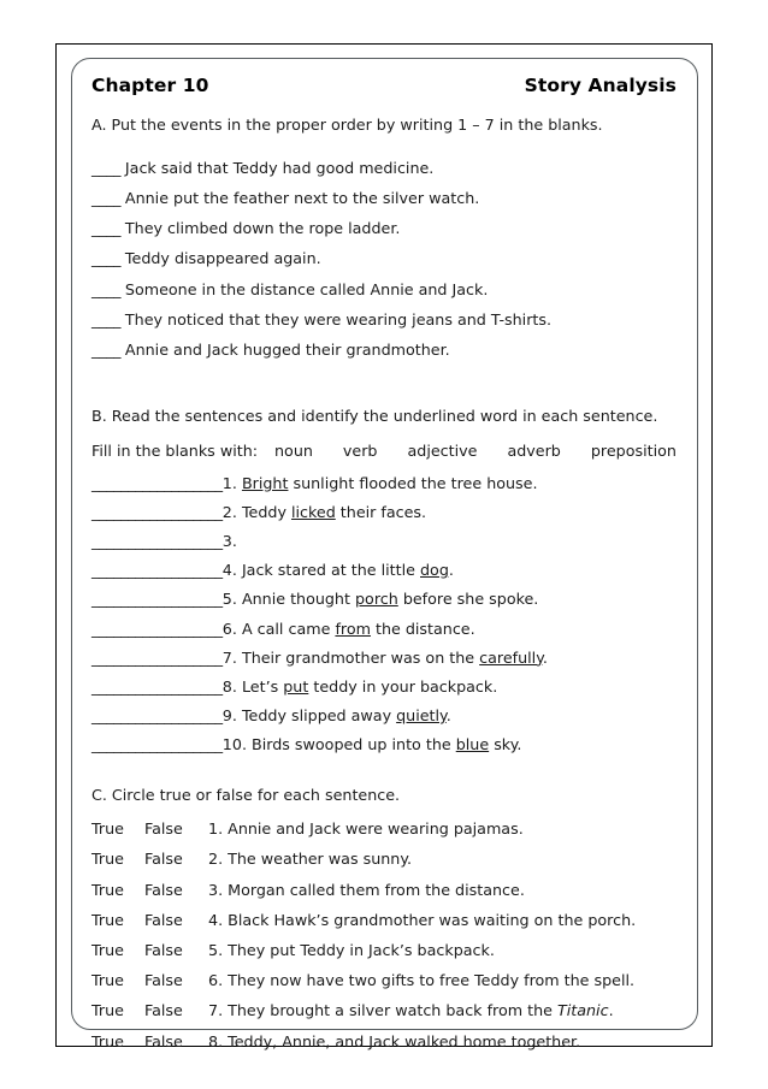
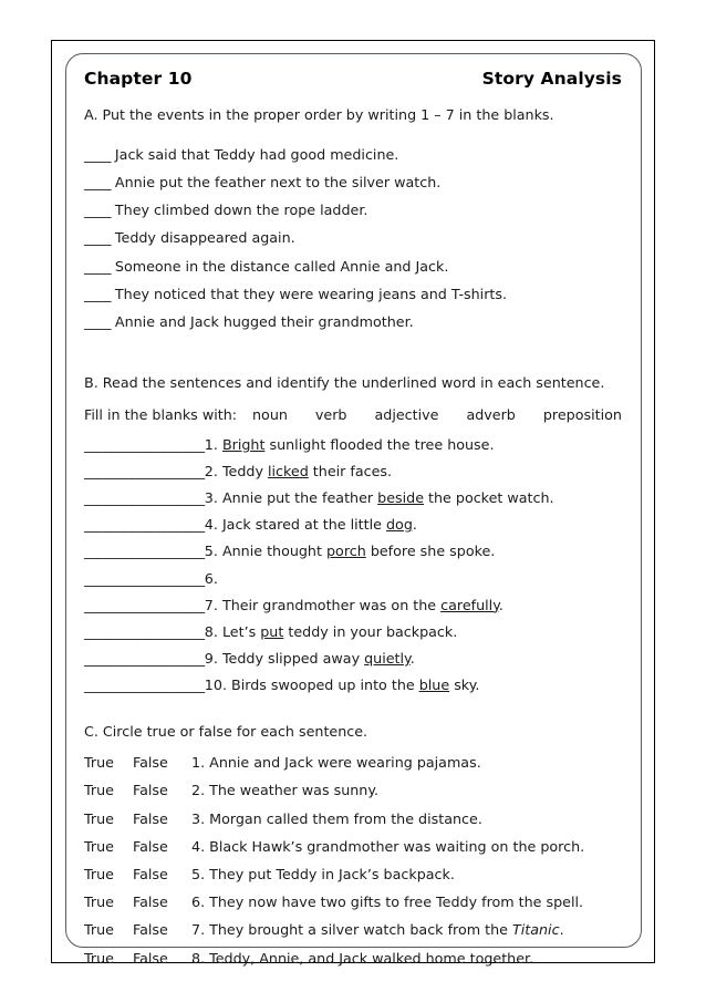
  Chapter 10
  Story Analysis
  A. Put the events in the proper order by writing 1 – 7 in the blanks.
  ____ Jack said that Teddy had good medicine.
  ____ Annie put the feather next to the silver watch.
  ____ They climbed down the rope ladder.
  ____ Teddy disappeared again.
  ____ Someone in the distance called Annie and Jack.
  ____ They noticed that they were wearing jeans and T-shirts.
  ____ Annie and Jack hugged their grandmother.
  B. Read the sentences and identify the underlined word in each sentence.
  Fill in the blanks with:
  noun
  verb
  adjective
  adverb
  preposition
  __________________
  1.
  Bright sunlight flooded the tree house.
  __________________
  2.
  Teddy licked their faces.
  __________________
  3.
+ Annie put the feather beside the pocket watch.
  __________________
  4.
  Jack stared at the little dog.
  __________________
  5.
  Annie thought porch before she spoke.
  __________________
  6.
- A call came from the distance.
  __________________
  7.
  Their grandmother was on the carefully.
  __________________
  8.
  Let’s put teddy in your backpack.
  __________________
  9.
  Teddy slipped away quietly.
  __________________
  10.
  Birds swooped up into the blue sky.
  C. Circle true or false for each sentence.
  True
  False
  1. Annie and Jack were wearing pajamas.
  True
  False
  2. The weather was sunny.
  True
  False
  3. Morgan called them from the distance.
  True
  False
  4. Black Hawk’s grandmother was waiting on the porch.
  True
  False
  5. They put Teddy in Jack’s backpack.
  True
  False
  6. They now have two gifts to free Teddy from the spell.
  True
  False
  7. They brought a silver watch back from the Titanic.
  True
  False
  8. Teddy, Annie, and Jack walked home together.
